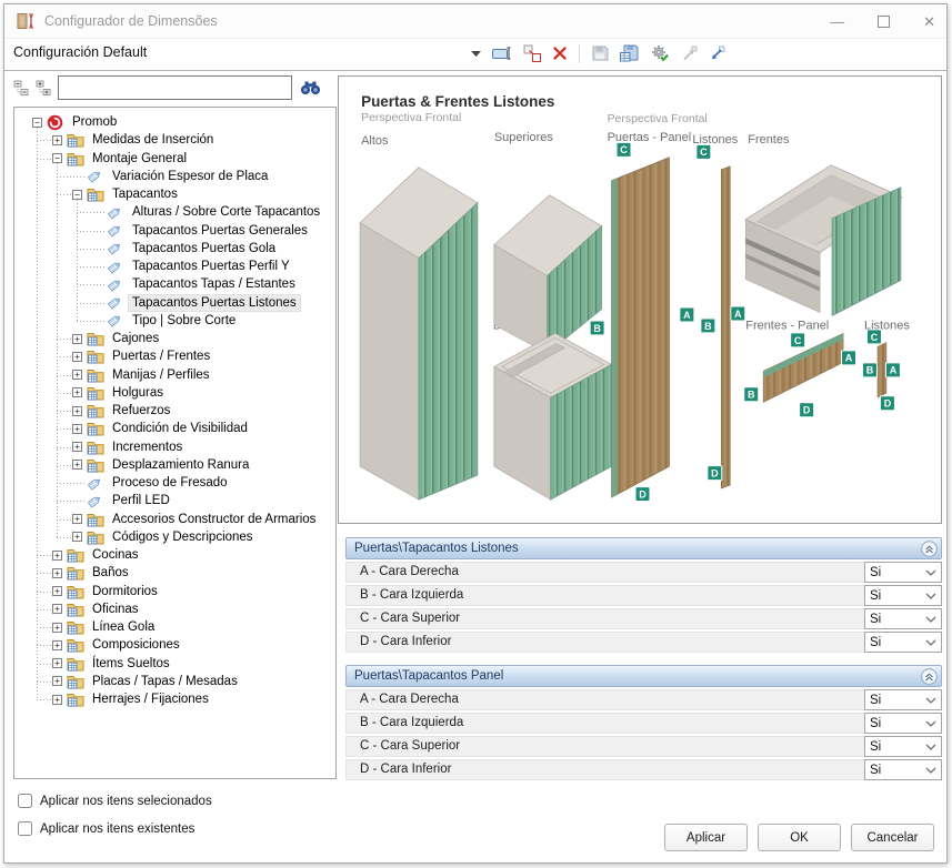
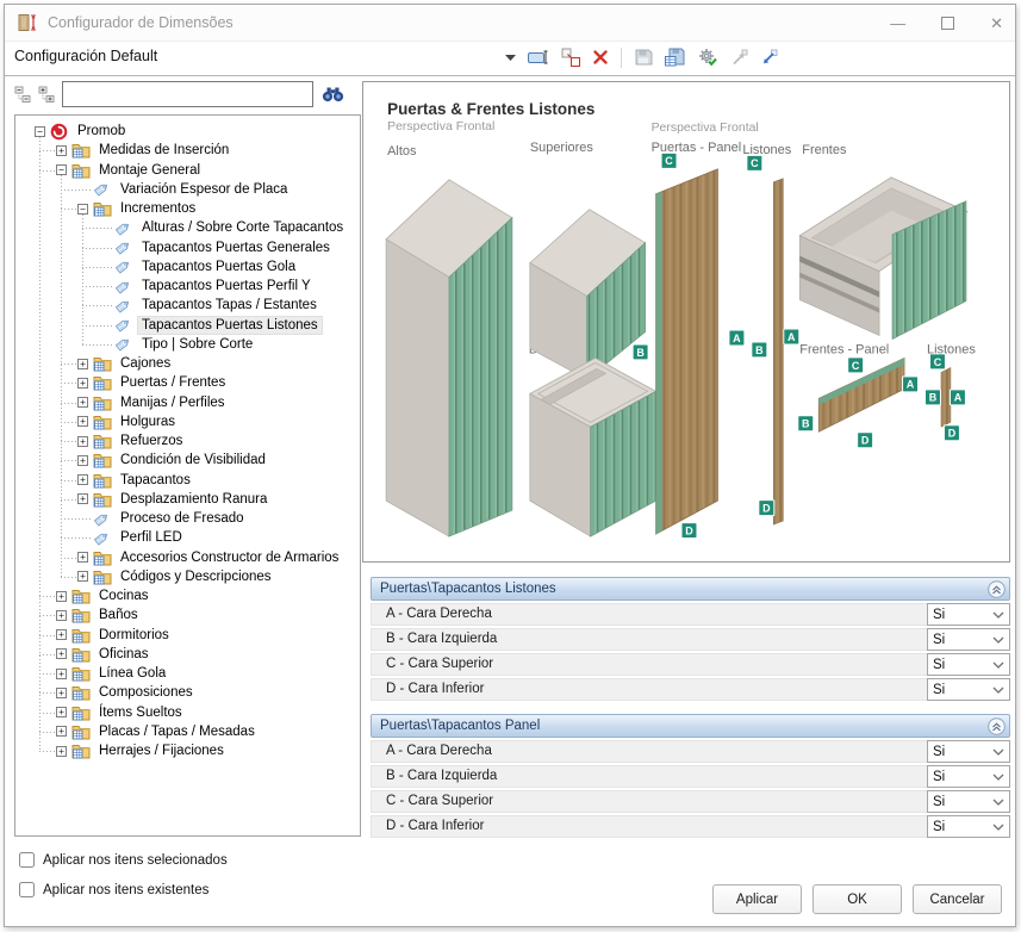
  Configurador de Dimensões
  —
  ✕
  Configuración Default
  −
  Promob
  +
  Medidas de Inserción
  −
  Montaje General
  Variación Espesor de Placa
  −
- Tapacantos
+ Incrementos
  Alturas / Sobre Corte Tapacantos
  Tapacantos Puertas Generales
  Tapacantos Puertas Gola
  Tapacantos Puertas Perfil Y
  Tapacantos Tapas / Estantes
  Tapacantos Puertas Listones
  Tipo | Sobre Corte
  +
  Cajones
  +
  Puertas / Frentes
  +
  Manijas / Perfiles
  +
  Holguras
  +
  Refuerzos
  +
  Condición de Visibilidad
  +
- Incrementos
+ Tapacantos
  +
  Desplazamiento Ranura
  Proceso de Fresado
  Perfil LED
  +
  Accesorios Constructor de Armarios
  +
  Códigos y Descripciones
  +
  Cocinas
  +
  Baños
  +
  Dormitorios
  +
  Oficinas
  +
  Línea Gola
  +
  Composiciones
  +
  Ítems Sueltos
  +
  Placas / Tapas / Mesadas
  +
  Herrajes / Fijaciones
  Aplicar nos itens selecionados
  Aplicar nos itens existentes
  Puertas & Frentes Listones
  Perspectiva Frontal
  Perspectiva Frontal
  Altos
  Superiores
  Puertas - Panel
  Listones
  Frentes
  Frentes - Panel
  Listones
  C
  A
  B
  D
  C
  A
  B
  D
  C
  A
  B
  D
  C
  B
  A
  D
  Puertas\Tapacantos Listones
  A - Cara Derecha
  Si
  B - Cara Izquierda
  Si
  C - Cara Superior
  Si
  D - Cara Inferior
  Si
  Puertas\Tapacantos Panel
  A - Cara Derecha
  Si
  B - Cara Izquierda
  Si
  C - Cara Superior
  Si
  D - Cara Inferior
  Si
  Aplicar
  OK
  Cancelar
